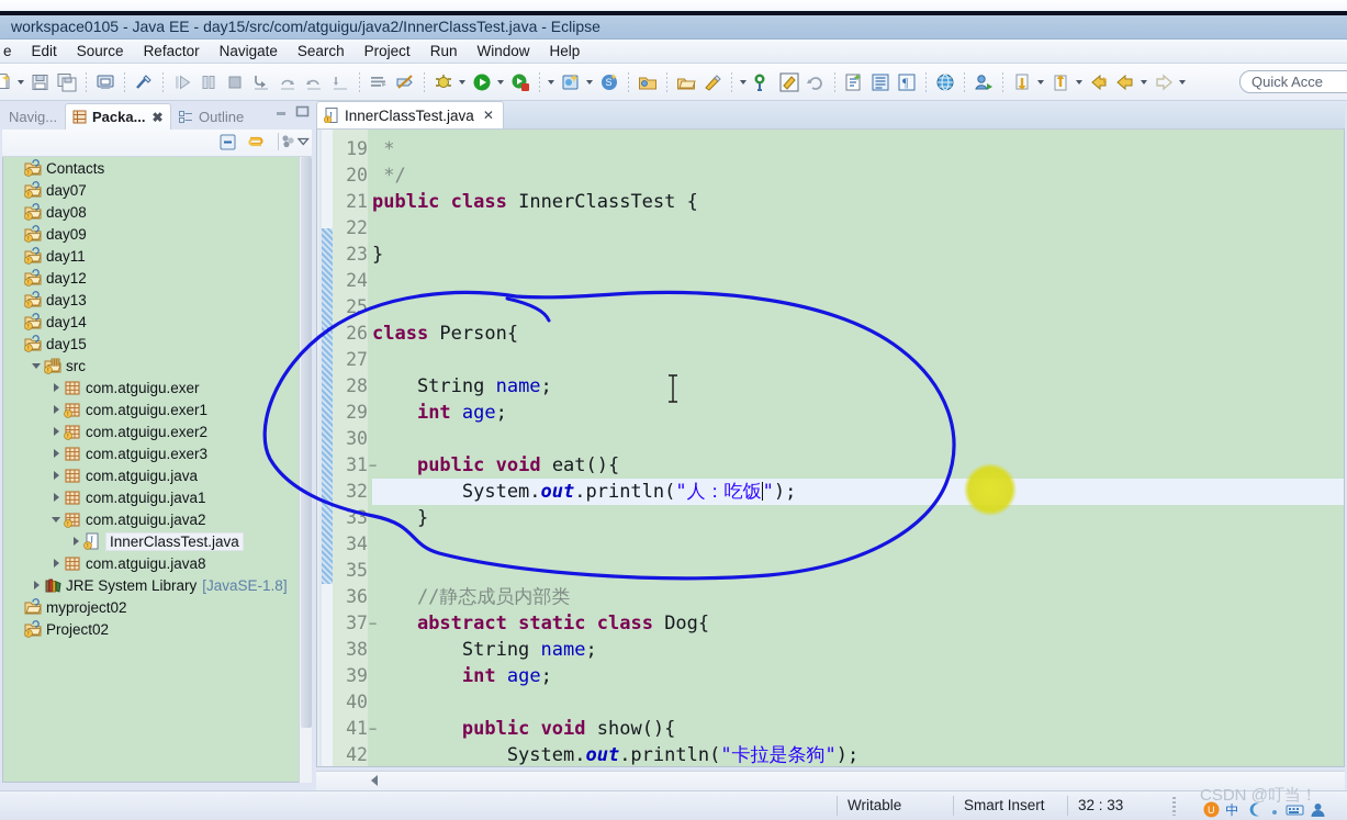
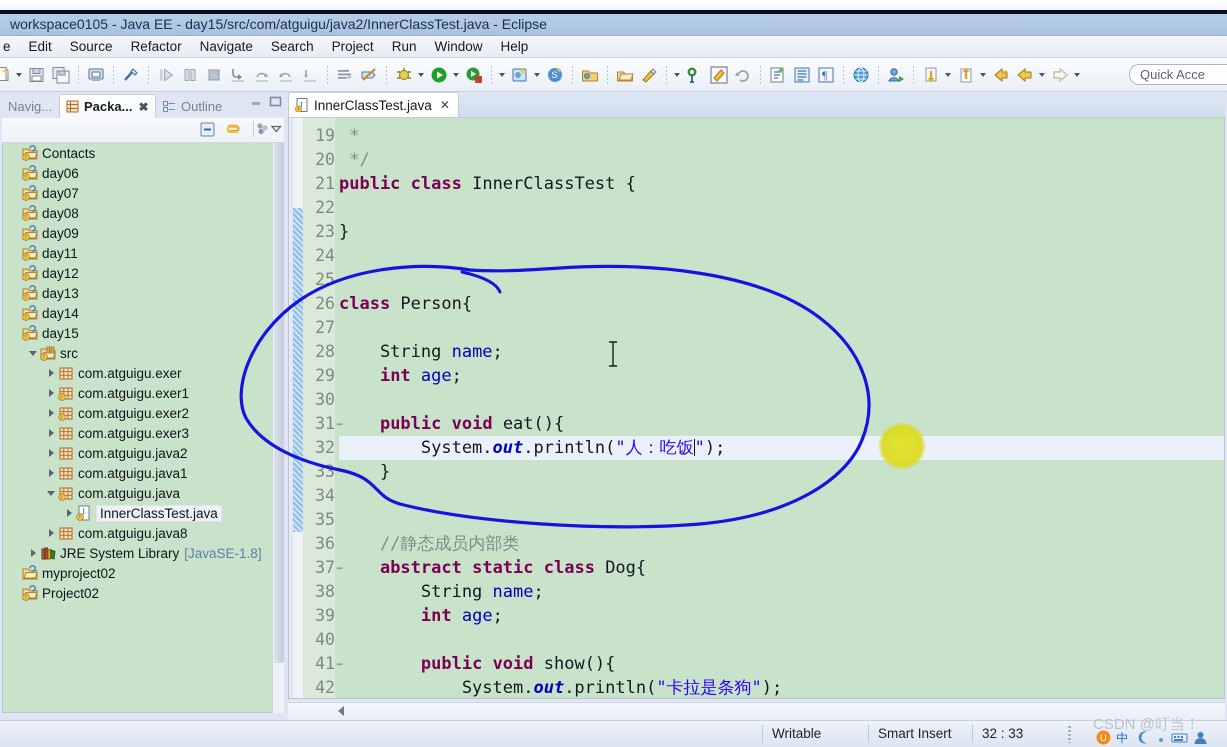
  workspace0105 - Java EE - day15/src/com/atguigu/java2/InnerClassTest.java - Eclipse
  e
  Edit
  Source
  Refactor
  Navigate
  Search
  Project
  Run
  Window
  Help
  S
  ¶
  Quick Acce
  Navig...
  Packa...
  ✖
  Outline
  Contacts
+ day06
  day07
  day08
  day09
  day11
  day12
  day13
  day14
  day15
  src
  com.atguigu.exer
  com.atguigu.exer1
  com.atguigu.exer2
  com.atguigu.exer3
- com.atguigu.java
+ com.atguigu.java2
  com.atguigu.java1
- com.atguigu.java2
+ com.atguigu.java
  J
  InnerClassTest.java
  com.atguigu.java8
  JRE System Library
  [JavaSE-1.8]
  myproject02
  Project02
  J
  InnerClassTest.java
  ✕
  19
  *
  20
  */
  21
  public class InnerClassTest {
  22
  23
  }
  24
  25
  26
  class Person{
  27
  28
  String name;
  29
  int age;
  30
  31
  −
  public void eat(){
  32
  System.out.println("人：吃饭");
  33
  }
  34
  35
  36
  //静态成员内部类
  37
  −
  abstract static class Dog{
  38
  String name;
  39
  int age;
  40
  41
  −
  public void show(){
  42
  System.out.println("卡拉是条狗");
  Writable
  Smart Insert
  32 : 33
  CSDN @叮当！
  U
  中
